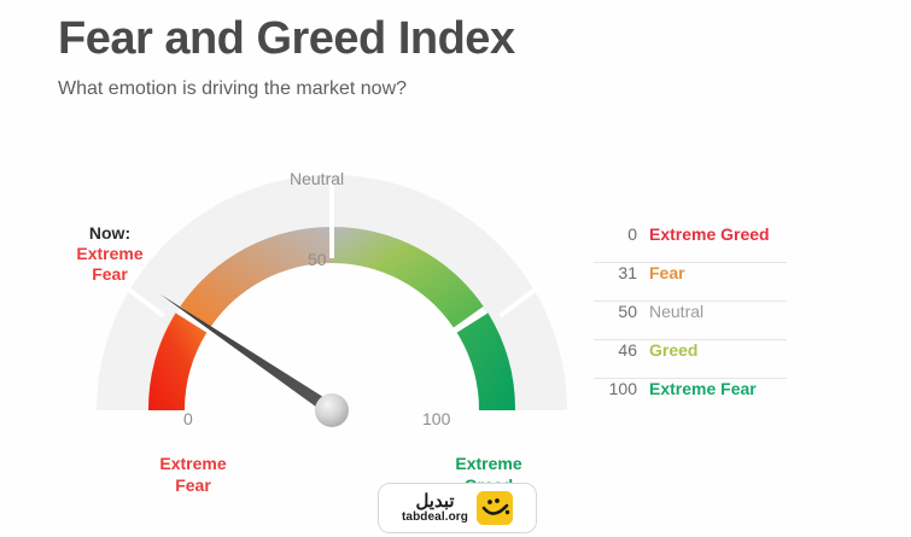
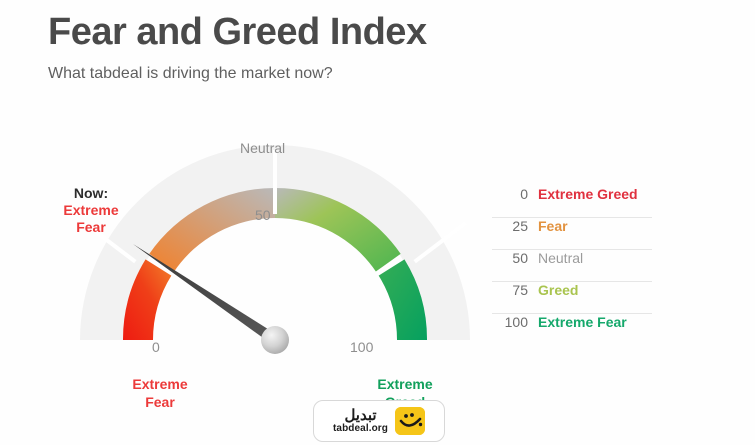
  Fear and Greed Index
- What emotion is driving the market now?
+ What tabdeal is driving the market now?
  Neutral
  50
  0
  100
  Now:
  Extreme
  Fear
  Extreme
  Fear
  Extreme
  0
  Extreme Greed
- 31
+ 25
  Fear
  50
  Neutral
- 46
+ 75
  Greed
  100
  Extreme Fear
  تبدیل
  tabdeal.org
